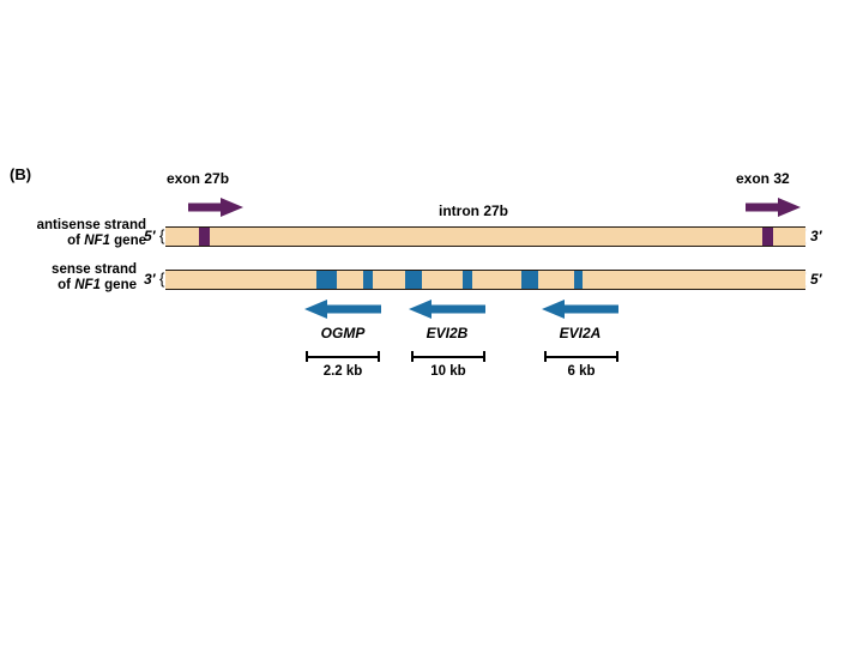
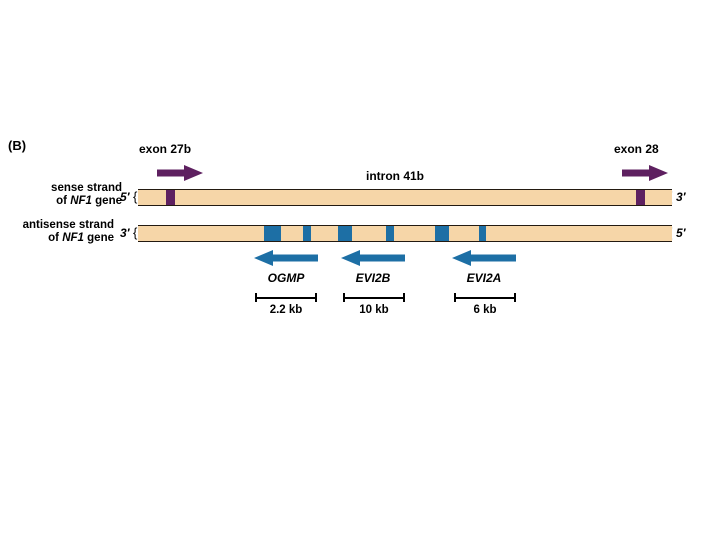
  (B)
- antisense strand
+ sense strand
  of NF1 gene
  5′
  3′
  {
  exon 27b
- exon 32
+ exon 28
- intron 27b
+ intron 41b
- sense strand
+ antisense strand
  of NF1 gene
  3′
  5′
  {
  OGMP
  EVI2B
  EVI2A
  2.2 kb
  10 kb
  6 kb
